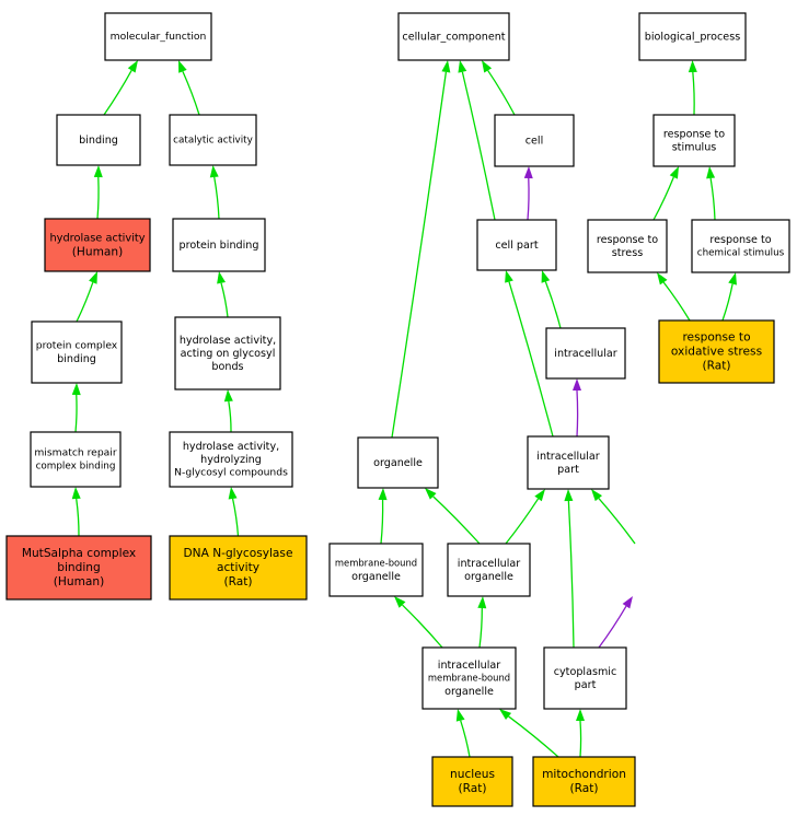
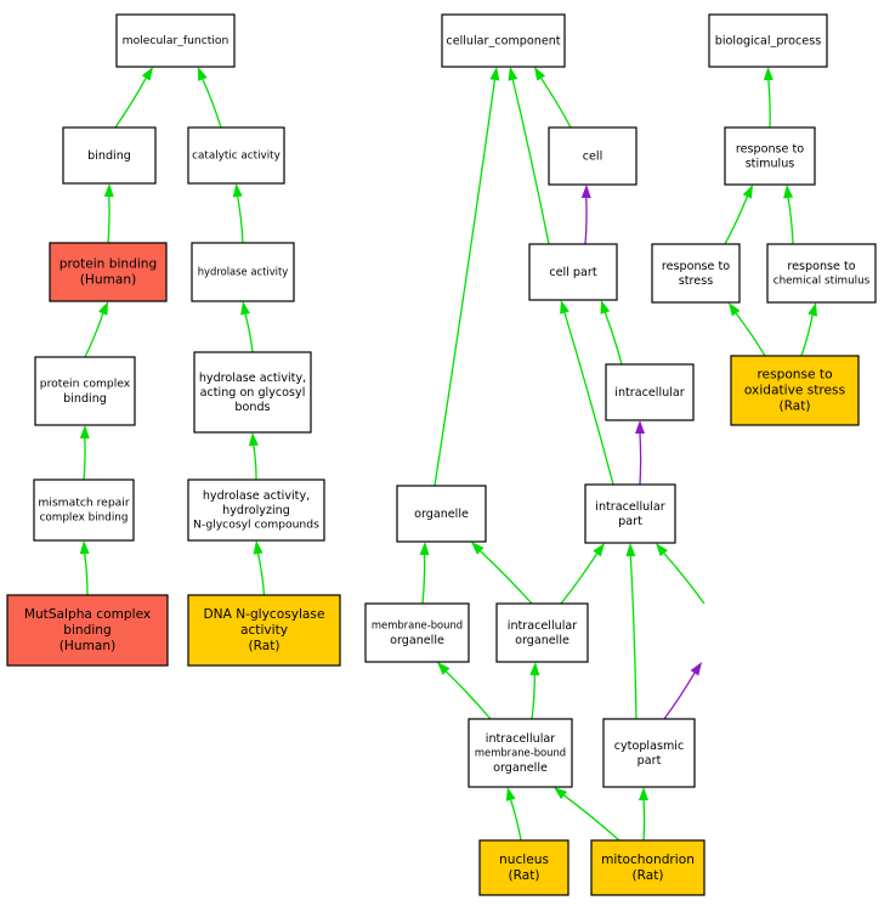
  molecular_function
  binding
  catalytic activity
- hydrolase activity
+ protein binding
  (Human)
- protein binding
+ hydrolase activity
  protein complex
  binding
  hydrolase activity,
  acting on glycosyl
  bonds
  mismatch repair
  complex binding
  hydrolase activity,
  hydrolyzing
  N-glycosyl compounds
  MutSalpha complex
  binding
  (Human)
  DNA N-glycosylase
  activity
  (Rat)
  cellular_component
  cell
  cell part
  intracellular
  organelle
  intracellular
  part
  membrane-bound
  organelle
  intracellular
  organelle
  intracellular
  membrane-bound
  organelle
  cytoplasmic
  part
  nucleus
  (Rat)
  mitochondrion
  (Rat)
  biological_process
  response to
  stimulus
  response to
  stress
  response to
  chemical stimulus
  response to
  oxidative stress
  (Rat)
